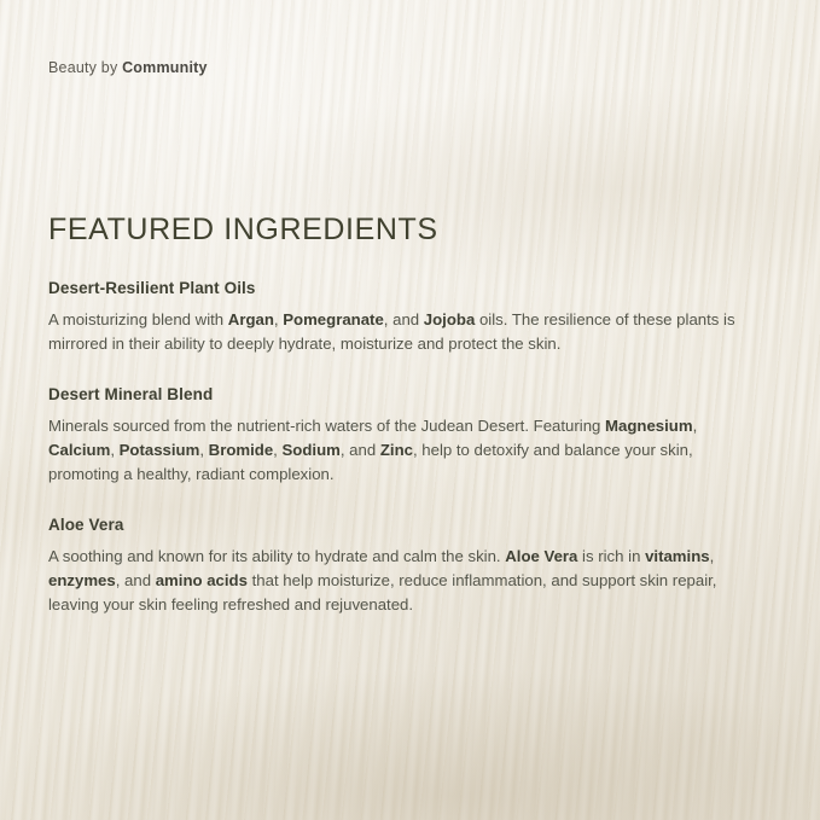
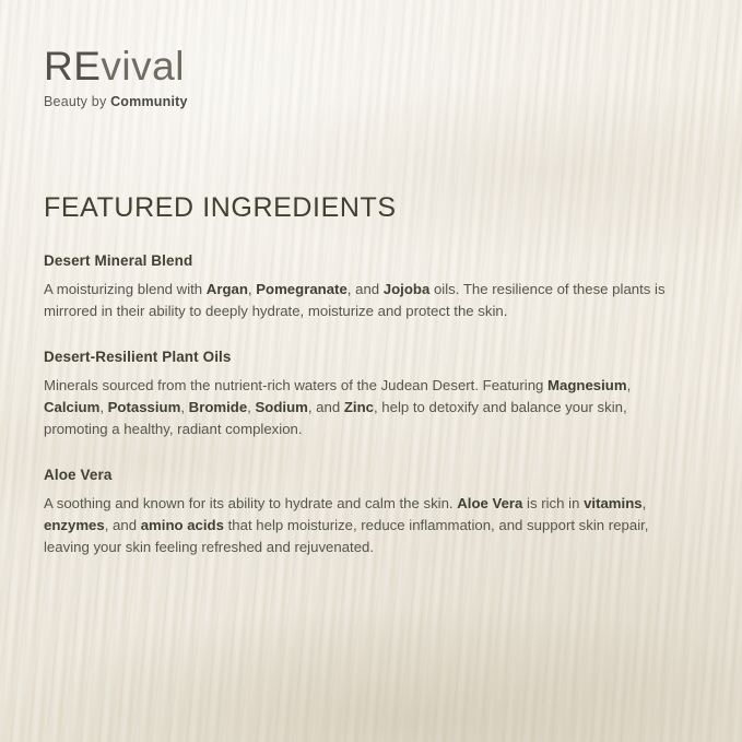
+ REvival
  Beauty by Community
  FEATURED INGREDIENTS
- Desert-Resilient Plant Oils
+ Desert Mineral Blend
  A moisturizing blend with Argan, Pomegranate, and Jojoba oils. The resilience of these plants is mirrored in their ability to deeply hydrate, moisturize and protect the skin.
- Desert Mineral Blend
+ Desert-Resilient Plant Oils
  Minerals sourced from the nutrient-rich waters of the Judean Desert. Featuring Magnesium, Calcium, Potassium, Bromide, Sodium, and Zinc, help to detoxify and balance your skin, promoting a healthy, radiant complexion.
  Aloe Vera
  A soothing and known for its ability to hydrate and calm the skin. Aloe Vera is rich in vitamins, enzymes, and amino acids that help moisturize, reduce inflammation, and support skin repair, leaving your skin feeling refreshed and rejuvenated.
